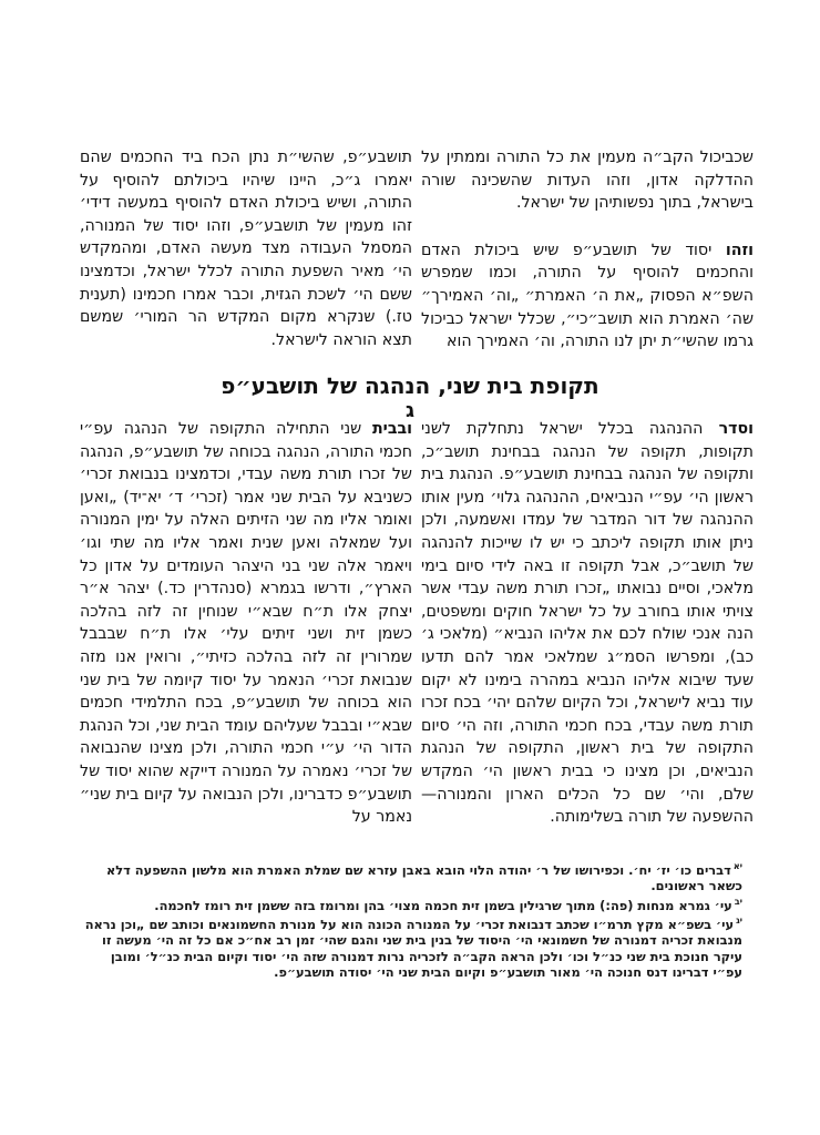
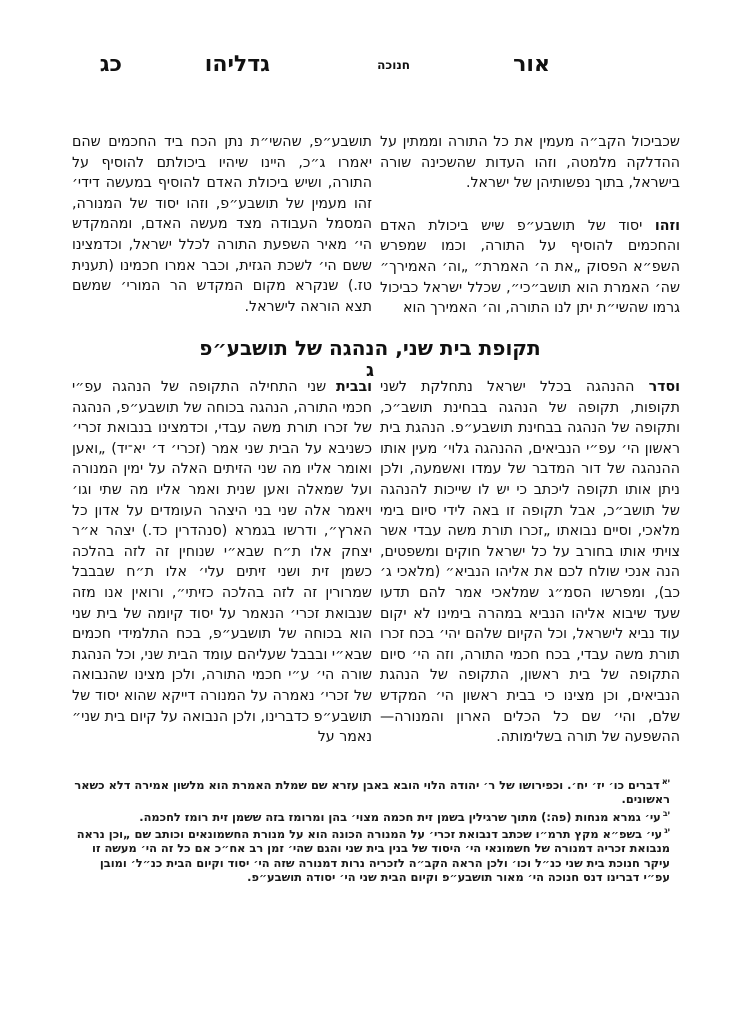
+ אור
+ חנוכה
+ גדליהו
+ כג
- שכביכול הקב״ה מעמין את כל התורה וממתין על ההדלקה אדון, וזהו העדות שהשכינה שורה בישראל, בתוך נפשותיהן של ישראל.
+ שכביכול הקב״ה מעמין את כל התורה וממתין על ההדלקה מלמטה, וזהו העדות שהשכינה שורה בישראל, בתוך נפשותיהן של ישראל.
  וזהו יסוד של תושבע״פ שיש ביכולת האדם והחכמים להוסיף על התורה, וכמו שמפרש השפ״א הפסוק „את ה׳ האמרת״ „וה׳ האמירך״ שה׳ האמרת הוא תושב״כי״, שכלל ישראל כביכול גרמו שהשי״ת יתן לנו התורה, וה׳ האמירך הוא
  תושבע״פ, שהשי״ת נתן הכח ביד החכמים שהם יאמרו ג״כ, היינו שיהיו ביכולתם להוסיף על התורה, ושיש ביכולת האדם להוסיף במעשה דידי׳ זהו מעמין של תושבע״פ, וזהו יסוד של המנורה, המסמל העבודה מצד מעשה האדם, ומהמקדש הי׳ מאיר השפעת התורה לכלל ישראל, וכדמצינו ששם הי׳ לשכת הגזית, וכבר אמרו חכמינו (תענית טז.) שנקרא מקום המקדש הר המורי׳ שמשם תצא הוראה לישראל.
  תקופת בית שני, הנהגה של תושבע״פ
  ג
  וסדר ההנהגה בכלל ישראל נתחלקת לשני תקופות, תקופה של הנהגה בבחינת תושב״כ, ותקופה של הנהגה בבחינת תושבע״פ. הנהגת בית ראשון הי׳ עפ״י הנביאים, ההנהגה גלוי׳ מעין אותו ההנהגה של דור המדבר של עמדו ואשמעה, ולכן ניתן אותו תקופה ליכתב כי יש לו שייכות להנהגה של תושב״כ, אבל תקופה זו באה לידי סיום בימי מלאכי, וסיים נבואתו „זכרו תורת משה עבדי אשר צויתי אותו בחורב על כל ישראל חוקים ומשפטים, הנה אנכי שולח לכם את אליהו הנביא״ (מלאכי ג׳ כב), ומפרשו הסמ״ג שמלאכי אמר להם תדעו שעד שיבוא אליהו הנביא במהרה בימינו לא יקום עוד נביא לישראל, וכל הקיום שלהם יהי׳ בכח זכרו תורת משה עבדי, בכח חכמי התורה, וזה הי׳ סיום התקופה של בית ראשון, התקופה של הנהגת הנביאים, וכן מצינו כי בבית ראשון הי׳ המקדש שלם, והי׳ שם כל הכלים הארון והמנורה—ההשפעה של תורה בשלימותה.
- ובבית שני התחילה התקופה של הנהגה עפ״י חכמי התורה, הנהגה בכוחה של תושבע״פ, הנהגה של זכרו תורת משה עבדי, וכדמצינו בנבואת זכרי׳ כשניבא על הבית שני אמר (זכרי׳ ד׳ יא־יד) „ואען ואומר אליו מה שני הזיתים האלה על ימין המנורה ועל שמאלה ואען שנית ואמר אליו מה שתי וגו׳ ויאמר אלה שני בני היצהר העומדים על אדון כל הארץ״, ודרשו בגמרא (סנהדרין כד.) יצהר א״ר יצחק אלו ת״ח שבא״י שנוחין זה לזה בהלכה כשמן זית ושני זיתים עלי׳ אלו ת״ח שבבבל שמרורין זה לזה בהלכה כזיתי״, ורואין אנו מזה שנבואת זכרי׳ הנאמר על יסוד קיומה של בית שני הוא בכוחה של תושבע״פ, בכח התלמידי חכמים שבא״י ובבבל שעליהם עומד הבית שני, וכל הנהגת הדור הי׳ ע״י חכמי התורה, ולכן מצינו שהנבואה של זכרי׳ נאמרה על המנורה דייקא שהוא יסוד של תושבע״פ כדברינו, ולכן הנבואה על קיום בית שני״ נאמר על
+ ובבית שני התחילה התקופה של הנהגה עפ״י חכמי התורה, הנהגה בכוחה של תושבע״פ, הנהגה של זכרו תורת משה עבדי, וכדמצינו בנבואת זכרי׳ כשניבא על הבית שני אמר (זכרי׳ ד׳ יא־יד) „ואען ואומר אליו מה שני הזיתים האלה על ימין המנורה ועל שמאלה ואען שנית ואמר אליו מה שתי וגו׳ ויאמר אלה שני בני היצהר העומדים על אדון כל הארץ״, ודרשו בגמרא (סנהדרין כד.) יצהר א״ר יצחק אלו ת״ח שבא״י שנוחין זה לזה בהלכה כשמן זית ושני זיתים עלי׳ אלו ת״ח שבבבל שמרורין זה לזה בהלכה כזיתי״, ורואין אנו מזה שנבואת זכרי׳ הנאמר על יסוד קיומה של בית שני הוא בכוחה של תושבע״פ, בכח התלמידי חכמים שבא״י ובבבל שעליהם עומד הבית שני, וכל הנהגת שורה הי׳ ע״י חכמי התורה, ולכן מצינו שהנבואה של זכרי׳ נאמרה על המנורה דייקא שהוא יסוד של תושבע״פ כדברינו, ולכן הנבואה על קיום בית שני״ נאמר על
- יאדברים כו׳ יז׳ יח׳. וכפירושו של ר׳ יהודה הלוי הובא באבן עזרא שם שמלת האמרת הוא מלשון ההשפעה דלא כשאר ראשונים.
+ יאדברים כו׳ יז׳ יח׳. וכפירושו של ר׳ יהודה הלוי הובא באבן עזרא שם שמלת האמרת הוא מלשון אמירה דלא כשאר ראשונים.
  יבעי׳ גמרא מנחות (פה:) מתוך שרגילין בשמן זית חכמה מצוי׳ בהן ומרומז בזה ששמן זית רומז לחכמה.
  יגעי׳ בשפ״א מקץ תרמ״ו שכתב דנבואת זכרי׳ על המנורה הכונה הוא על מנורת החשמונאים וכותב שם „וכן נראה מנבואת זכריה דמנורה של חשמונאי הי׳ היסוד של בנין בית שני והגם שהי׳ זמן רב אח״כ אם כל זה הי׳ מעשה זו עיקר חנוכת בית שני כנ״ל וכו׳ ולכן הראה הקב״ה לזכריה נרות דמנורה שזה הי׳ יסוד וקיום הבית כנ״ל׳ ומובן עפ״י דברינו דנס חנוכה הי׳ מאור תושבע״פ וקיום הבית שני הי׳ יסודה תושבע״פ.
